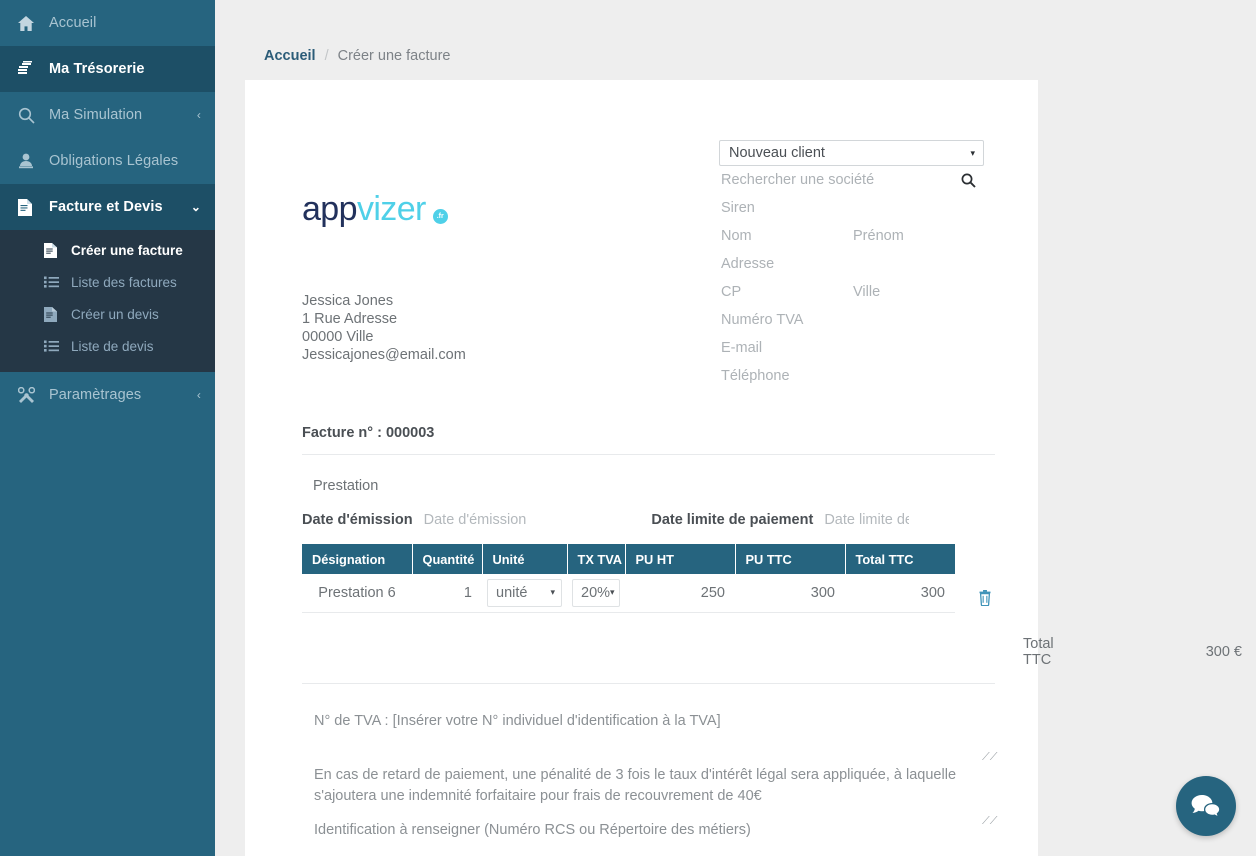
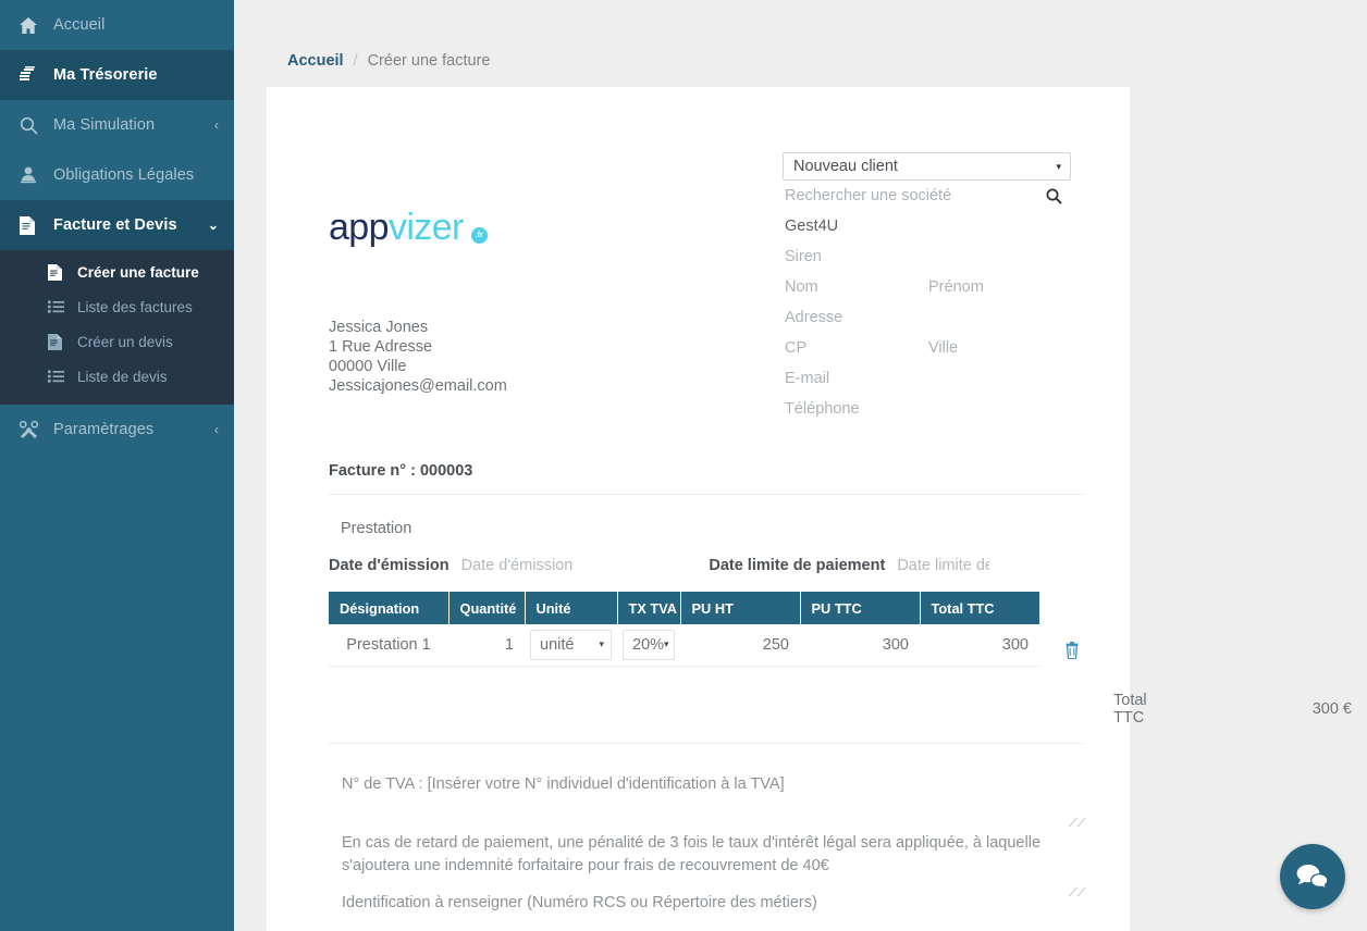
  Accueil
  Ma Trésorerie
  Ma Simulation
  ‹
  Obligations Légales
  Facture et Devis
  ⌄
  Créer une facture
  Liste des factures
  Créer un devis
  Liste de devis
  Paramètrages
  ‹
  Accueil
  /
  Créer une facture
  Nouveau client
  ▾
  Rechercher une société
+ Gest4U
  Siren
  Nom
  Prénom
  Adresse
  CP
  Ville
- Numéro TVA
  E-mail
  Téléphone
  appvizer
  Jessica Jones
  1 Rue Adresse
  00000 Ville
  Jessicajones@email.com
  Facture n° : 000003
  Prestation
  Date d'émission
  Date d'émission
  Date limite de paiement
  Désignation	Quantité	Unité	TX TVA	PU HT	PU TTC	Total TTC
- Prestation 6	1	unité ▾	20% ▾	250	300	300
+ Prestation 1	1	unité ▾	20% ▾	250	300	300
  Total TTC
  300 €
  N° de TVA : [Insérer votre N° individuel d'identification à la TVA]
  ⟋⟋
  En cas de retard de paiement, une pénalité de 3 fois le taux d'intérêt légal sera appliquée, à laquelle s'ajoutera une indemnité forfaitaire pour frais de recouvrement de 40€
  Identification à renseigner (Numéro RCS ou Répertoire des métiers)
